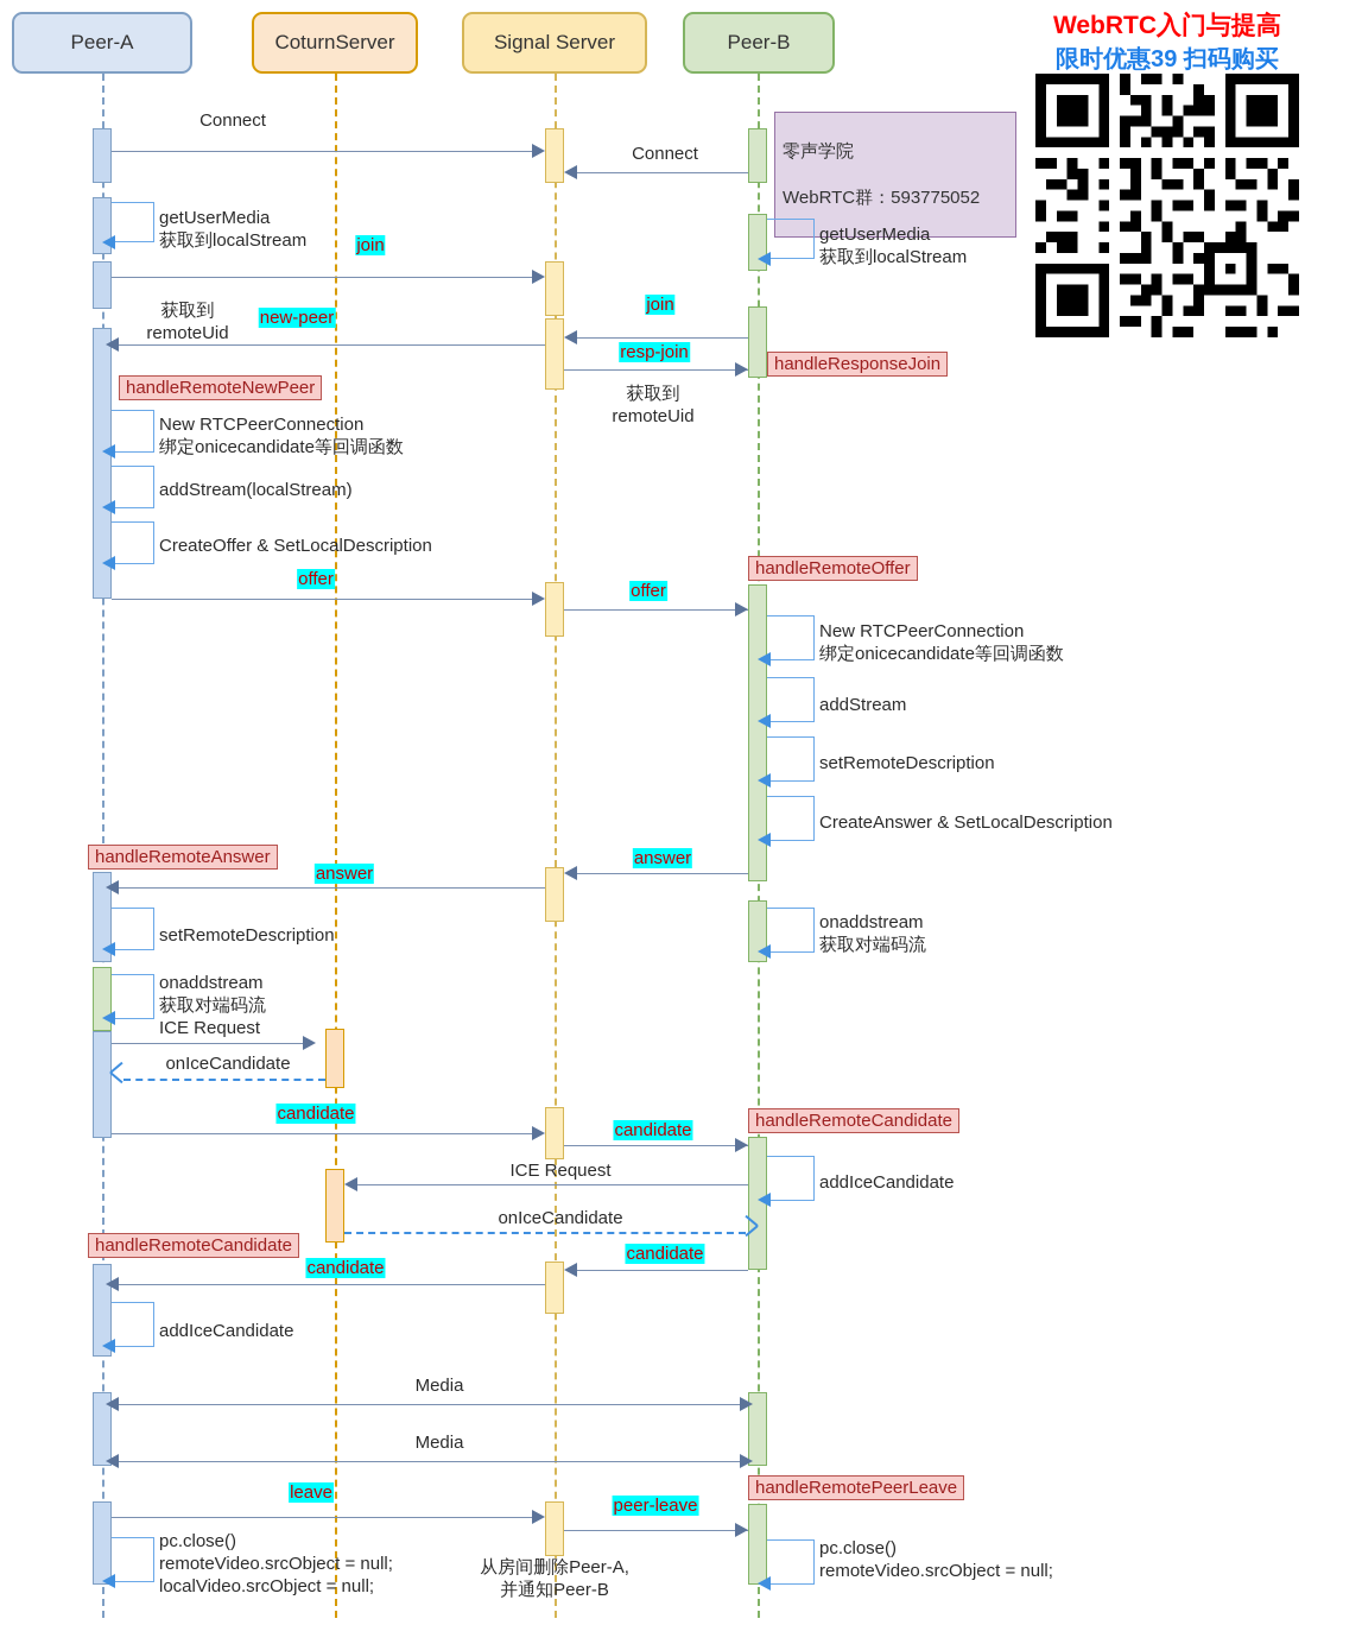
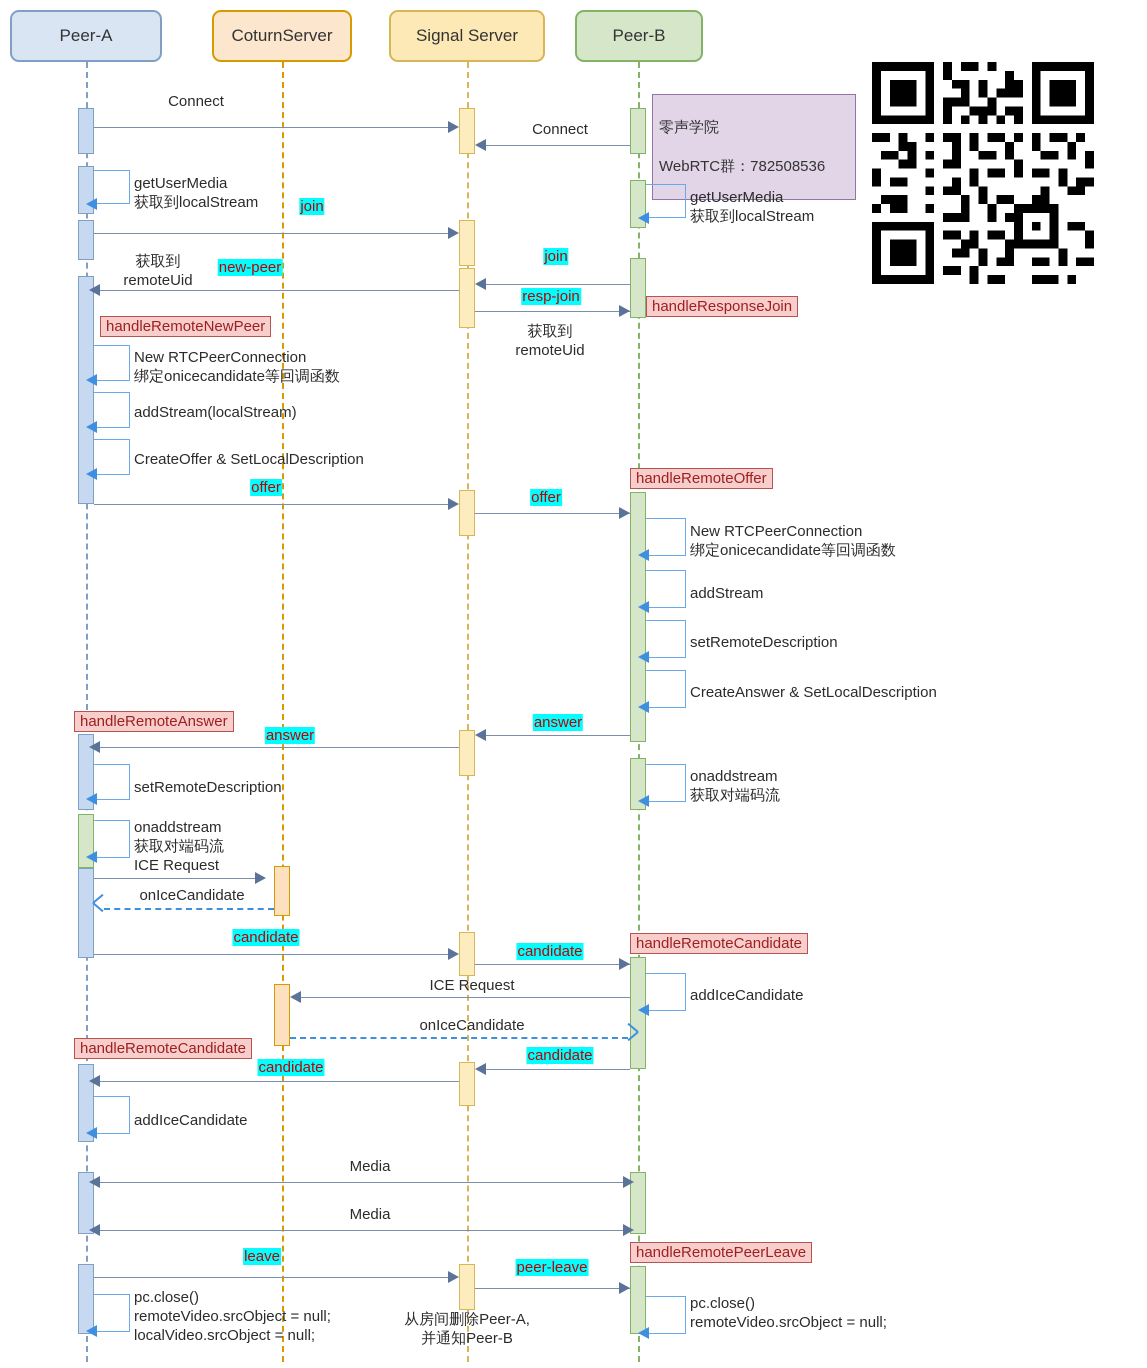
  Peer-A
  CoturnServer
  Signal Server
  Peer-B
  零声学院
- WebRTC群：593775052
+ WebRTC群：782508536
- WebRTC入门与提高
- 限时优惠39 扫码购买
  Connect
  Connect
  getUserMedia
  获取到localStream
  getUserMedia
  获取到localStream
  join
  join
  resp-join
  handleResponseJoin
  获取到
  remoteUid
  new-peer
  获取到
  remoteUid
  handleRemoteNewPeer
  New RTCPeerConnection
  绑定onicecandidate等回调函数
  addStream(localStream)
  CreateOffer & SetLocalDescription
  offer
  offer
  handleRemoteOffer
  New RTCPeerConnection
  绑定onicecandidate等回调函数
  addStream
  setRemoteDescription
  CreateAnswer & SetLocalDescription
  answer
  handleRemoteAnswer
  answer
  setRemoteDescription
  onaddstream
  获取对端码流
  onaddstream
  获取对端码流
  ICE Request
  onIceCandidate
  candidate
  candidate
  handleRemoteCandidate
  addIceCandidate
  ICE Request
  onIceCandidate
  candidate
  handleRemoteCandidate
  candidate
  addIceCandidate
  Media
  Media
  leave
  peer-leave
  handleRemotePeerLeave
  pc.close()
  remoteVideo.srcObject = null;
  localVideo.srcObject = null;
  从房间删除Peer-A,
  并通知Peer-B
  pc.close()
  remoteVideo.srcObject = null;
